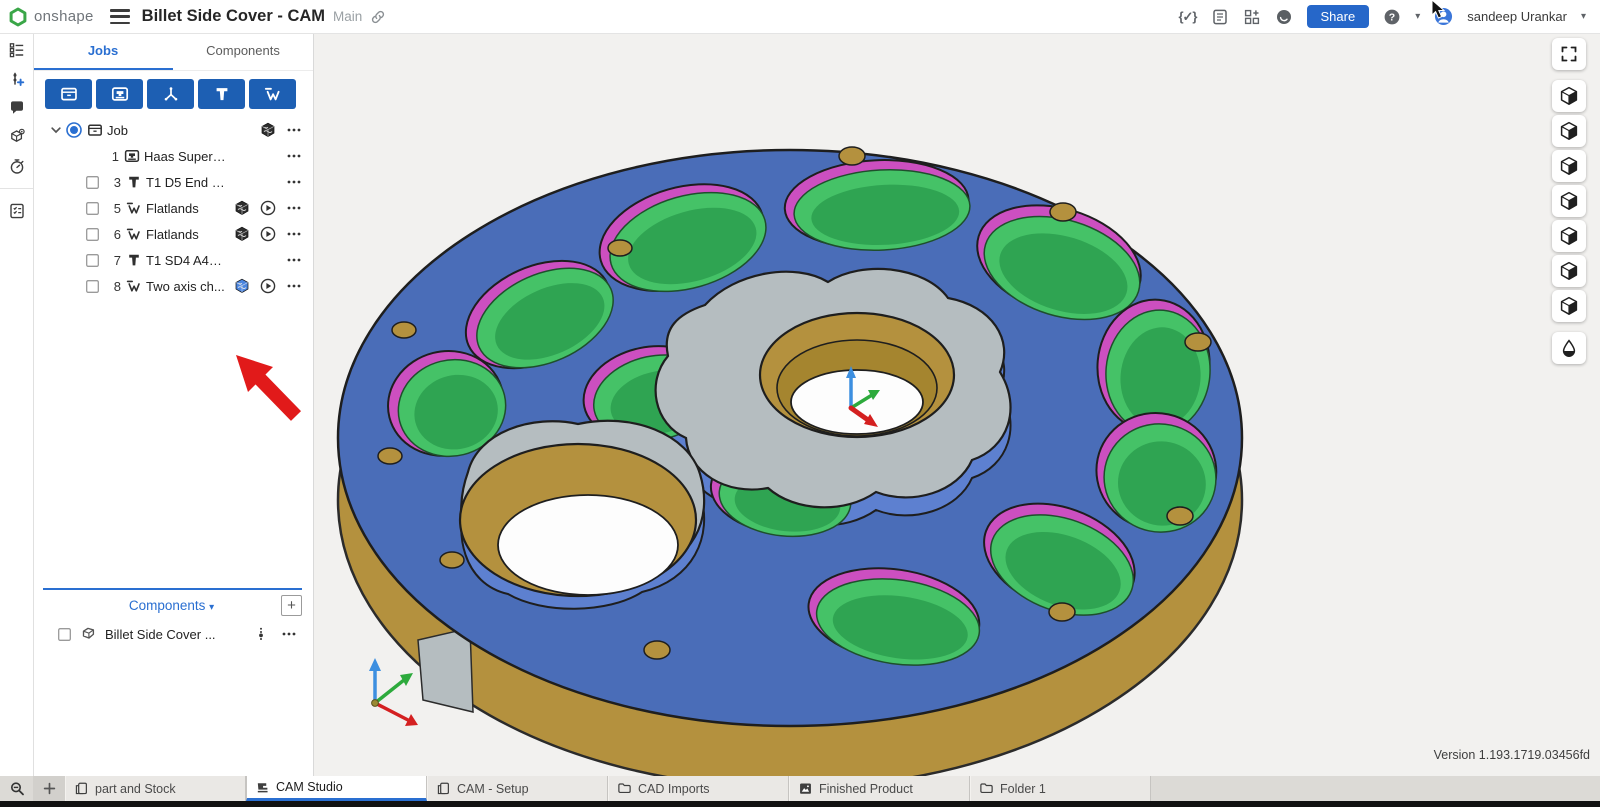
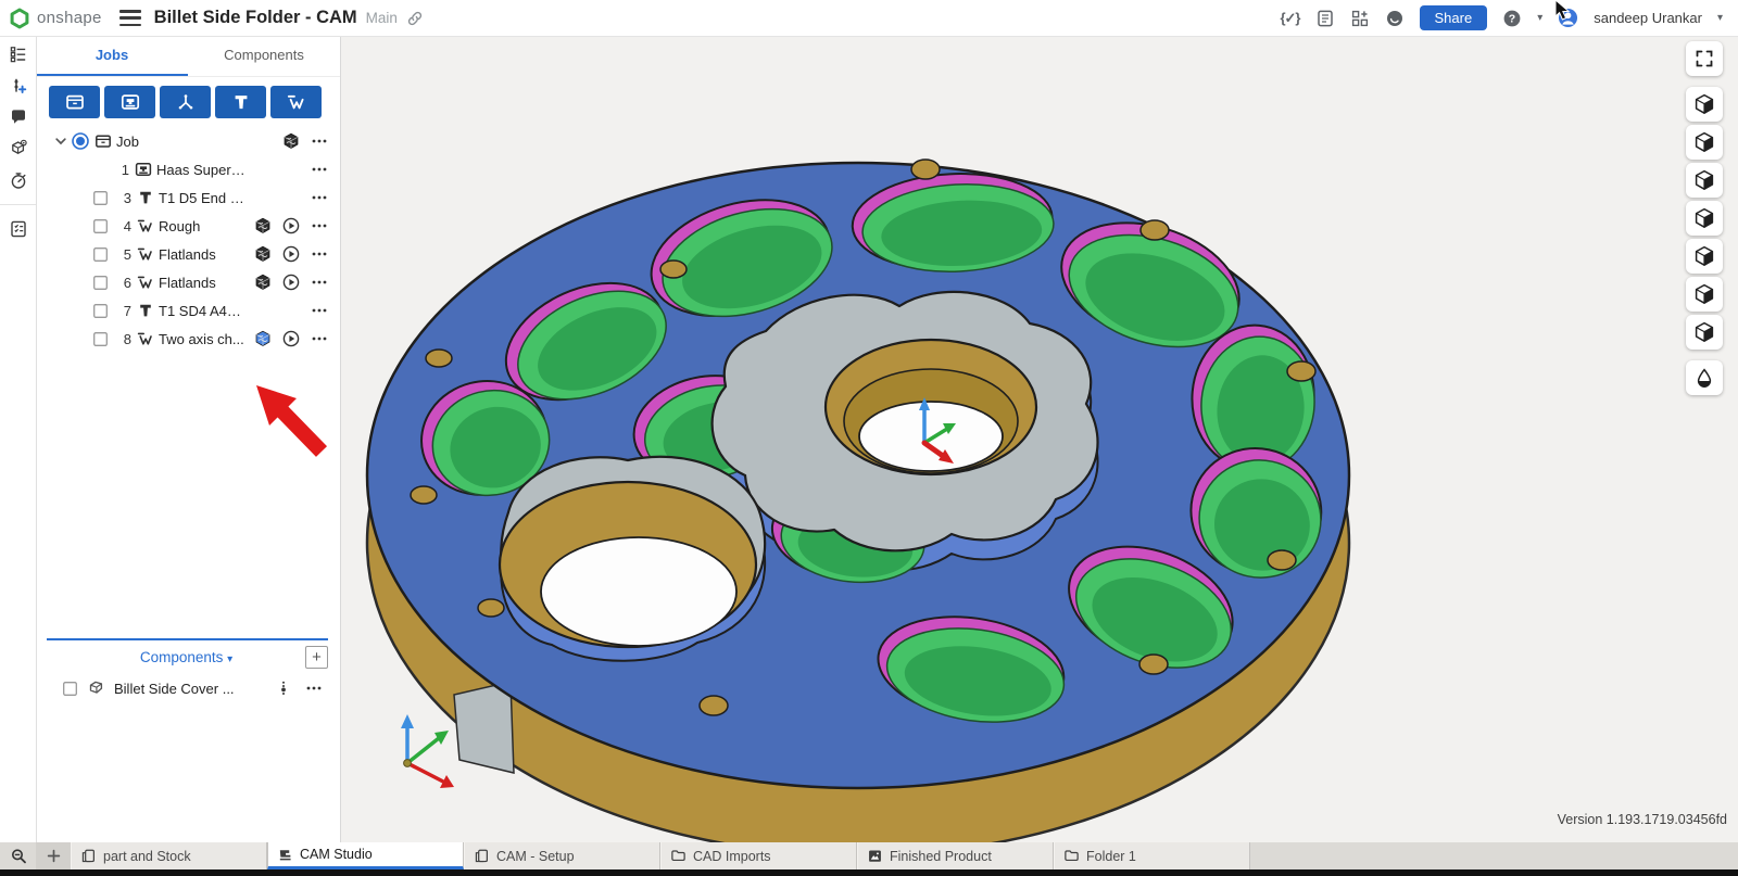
  onshape
- Billet Side Cover - CAM
+ Billet Side Folder - CAM
  Main
  Share
  sandeep Urankar
  Jobs
  Components
  Job
  1
  3
  T1 D5 End mil
+ 4
+ Rough
  5
  Flatlands
  6
  Flatlands
  7
  8
  Two axis ch...
  Components
  +
  Billet Side Cover ...
  Version 1.193.1719.03456fd
  part and Stock
  CAM Studio
  CAM - Setup
  CAD Imports
  Finished Product
  Folder 1
